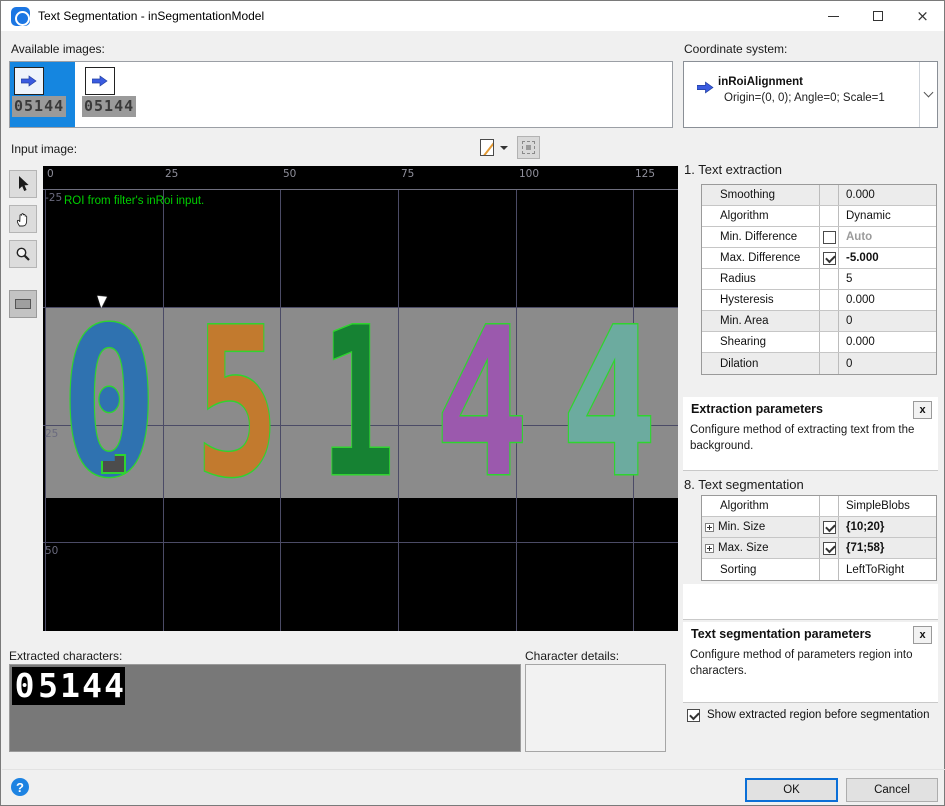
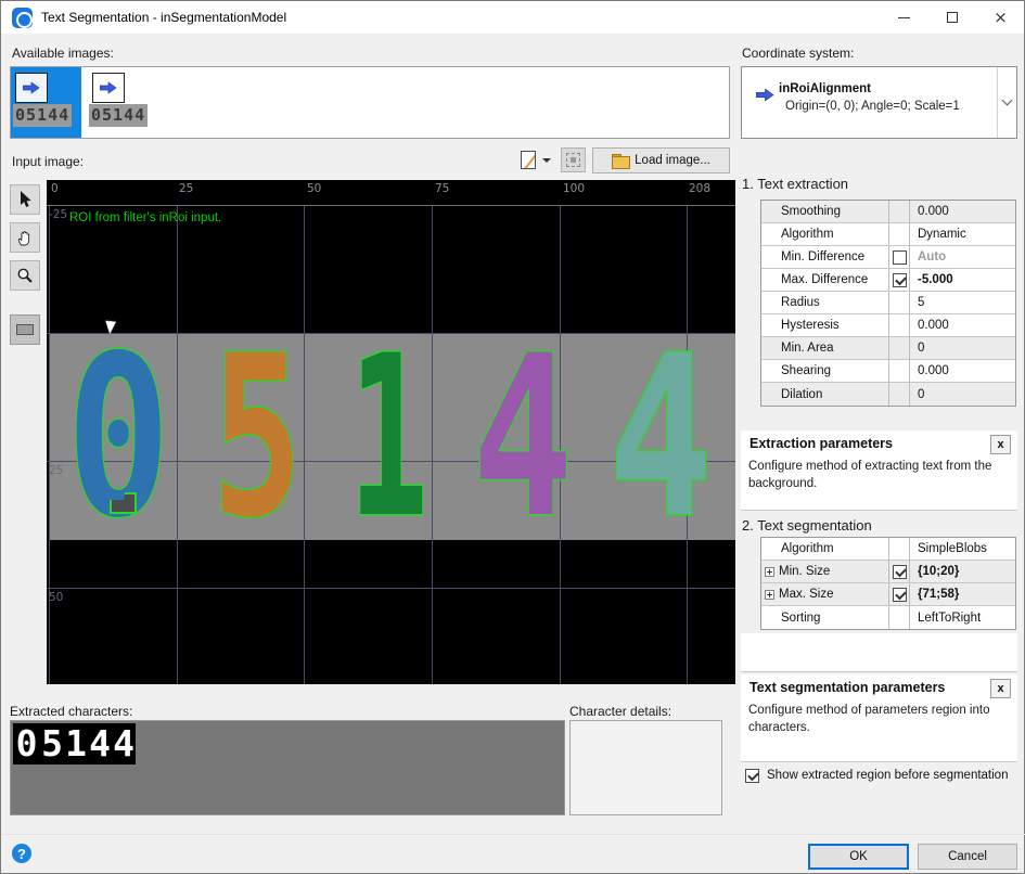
  Text Segmentation - inSegmentationModel
  Available images:
  05144
  05144
  Coordinate system:
  inRoiAlignment
  Origin=(0, 0); Angle=0; Scale=1
  Input image:
+ Load image...
  0
  25
  50
  75
  100
- 125
+ 208
  -25
  25
  50
  ROI from filter's inRoi input.
  0
  5
  1
  4
  4
  1. Text extraction
  Smoothing
  0.000
  Algorithm
  Dynamic
  Min. Difference
  Auto
  Max. Difference
  -5.000
  Radius
  5
  Hysteresis
  0.000
  Min. Area
  0
  Shearing
  0.000
  Dilation
  0
  Extraction parameters
  x
  Configure method of extracting text from the background.
- 8. Text segmentation
+ 2. Text segmentation
  Algorithm
  SimpleBlobs
  Min. Size
  {10;20}
  Max. Size
  {71;58}
  Sorting
  LeftToRight
  Text segmentation parameters
  x
  Configure method of parameters region into characters.
  Show extracted region before segmentation
  Extracted characters:
  0
  5
  1
  4
  4
  Character details:
  ?
  OK
  Cancel
